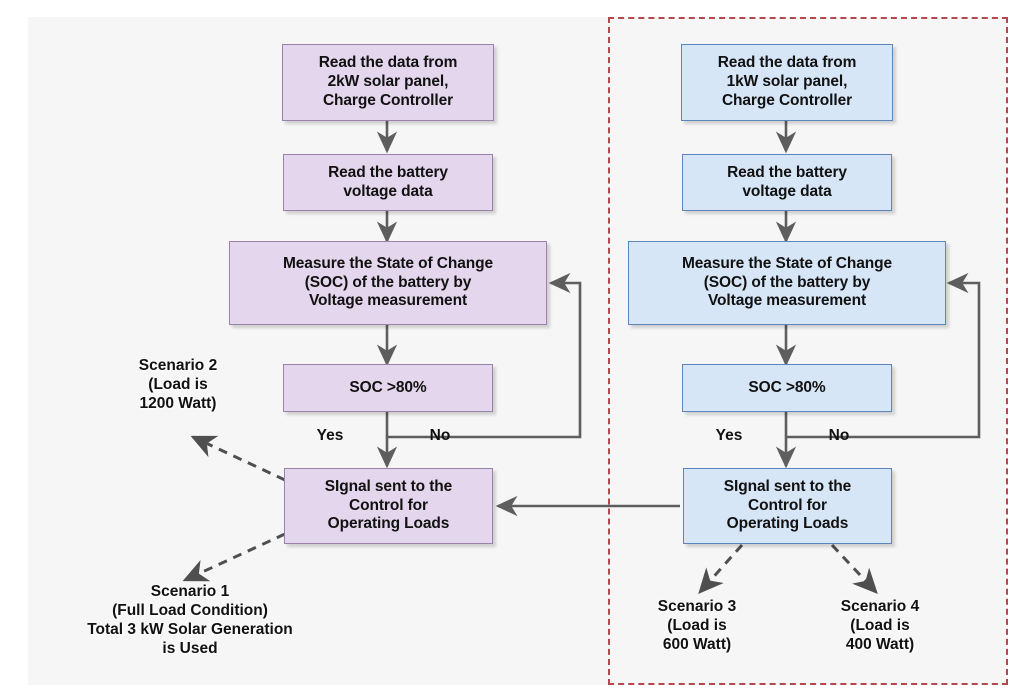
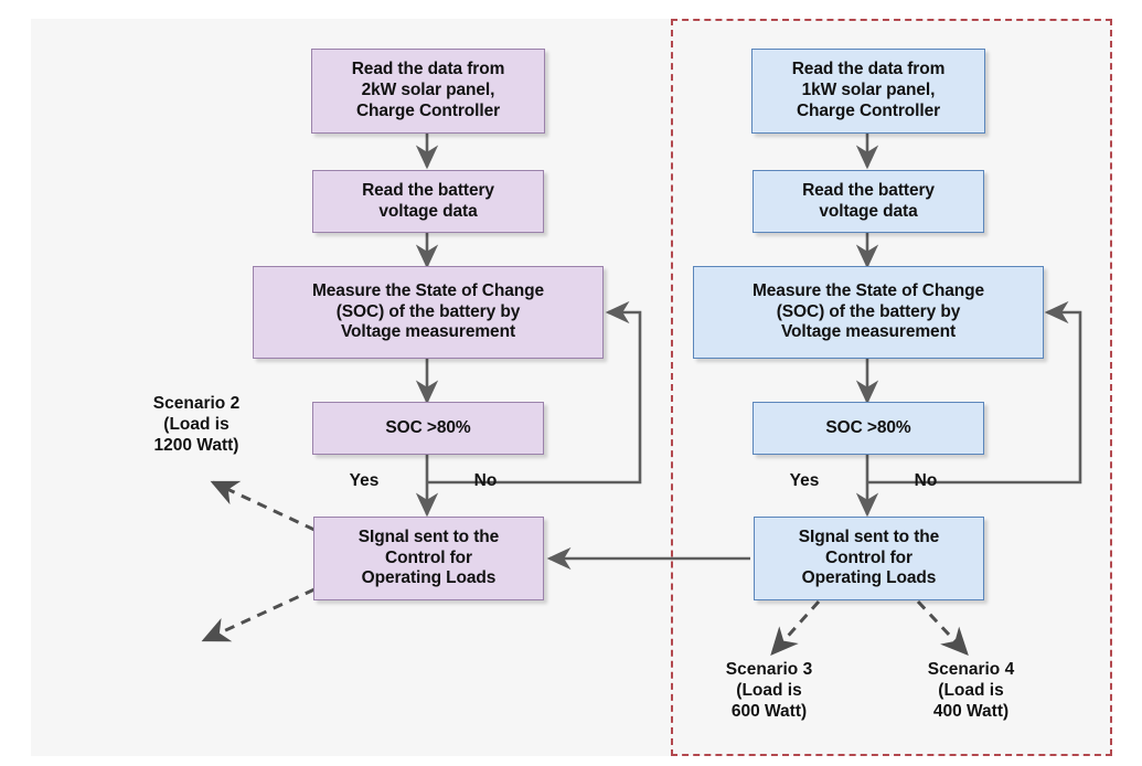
  Read the data from
  2kW solar panel,
  Charge Controller
  Read the battery
  voltage data
  Measure the State of Change
  (SOC) of the battery by
  Voltage measurement
  SOC >80%
  SIgnal sent to the
  Control for
  Operating Loads
  Yes
  No
  Scenario 2
  (Load is
  1200 Watt)
- Scenario 1
- (Full Load Condition)
- Total 3 kW Solar Generation
- is Used
  Read the data from
  1kW solar panel,
  Charge Controller
  Read the battery
  voltage data
  Measure the State of Change
  (SOC) of the battery by
  Voltage measurement
  SOC >80%
  SIgnal sent to the
  Control for
  Operating Loads
  Yes
  No
  Scenario 3
  (Load is
  600 Watt)
  Scenario 4
  (Load is
  400 Watt)
